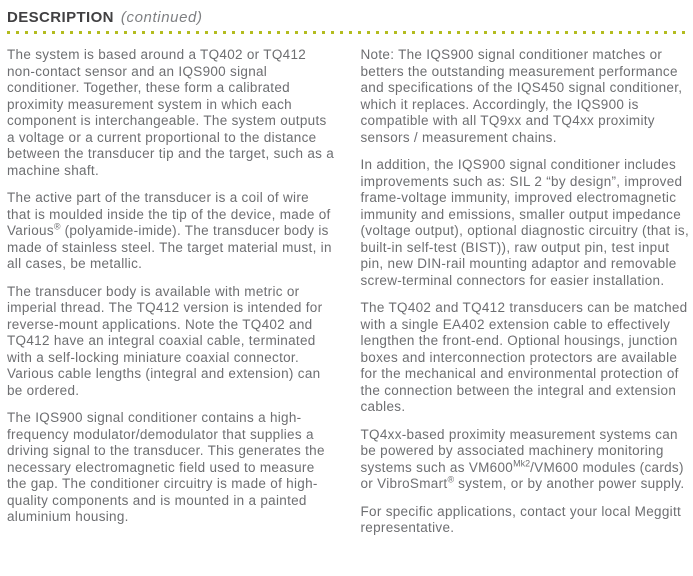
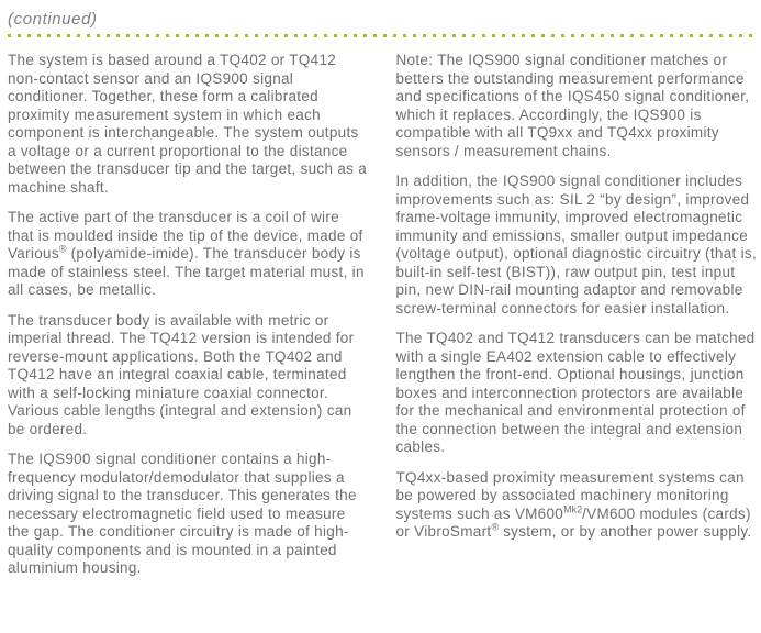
- DESCRIPTION
  (continued)
  The system is based around a TQ402 or TQ412 non-contact sensor and an IQS900 signal conditioner. Together, these form a calibrated proximity measurement system in which each component is interchangeable. The system outputs a voltage or a current proportional to the distance between the transducer tip and the target, such as a machine shaft.
  The active part of the transducer is a coil of wire that is moulded inside the tip of the device, made of Various® (polyamide-imide). The transducer body is made of stainless steel. The target material must, in all cases, be metallic.
- The transducer body is available with metric or imperial thread. The TQ412 version is intended for reverse-mount applications. Note the TQ402 and TQ412 have an integral coaxial cable, terminated with a self-locking miniature coaxial connector. Various cable lengths (integral and extension) can be ordered.
+ The transducer body is available with metric or imperial thread. The TQ412 version is intended for reverse-mount applications. Both the TQ402 and TQ412 have an integral coaxial cable, terminated with a self-locking miniature coaxial connector. Various cable lengths (integral and extension) can be ordered.
  The IQS900 signal conditioner contains a high-frequency modulator/demodulator that supplies a driving signal to the transducer. This generates the necessary electromagnetic field used to measure the gap. The conditioner circuitry is made of high-quality components and is mounted in a painted aluminium housing.
  Note: The IQS900 signal conditioner matches or betters the outstanding measurement performance and specifications of the IQS450 signal conditioner, which it replaces. Accordingly, the IQS900 is compatible with all TQ9xx and TQ4xx proximity sensors / measurement chains.
  In addition, the IQS900 signal conditioner includes improvements such as: SIL 2 “by design”, improved frame-voltage immunity, improved electromagnetic immunity and emissions, smaller output impedance (voltage output), optional diagnostic circuitry (that is, built-in self-test (BIST)), raw output pin, test input pin, new DIN-rail mounting adaptor and removable screw-terminal connectors for easier installation.
  The TQ402 and TQ412 transducers can be matched with a single EA402 extension cable to effectively lengthen the front-end. Optional housings, junction boxes and interconnection protectors are available for the mechanical and environmental protection of the connection between the integral and extension cables.
  TQ4xx-based proximity measurement systems can be powered by associated machinery monitoring systems such as VM600Mk2/VM600 modules (cards) or VibroSmart® system, or by another power supply.
- For specific applications, contact your local Meggitt representative.
